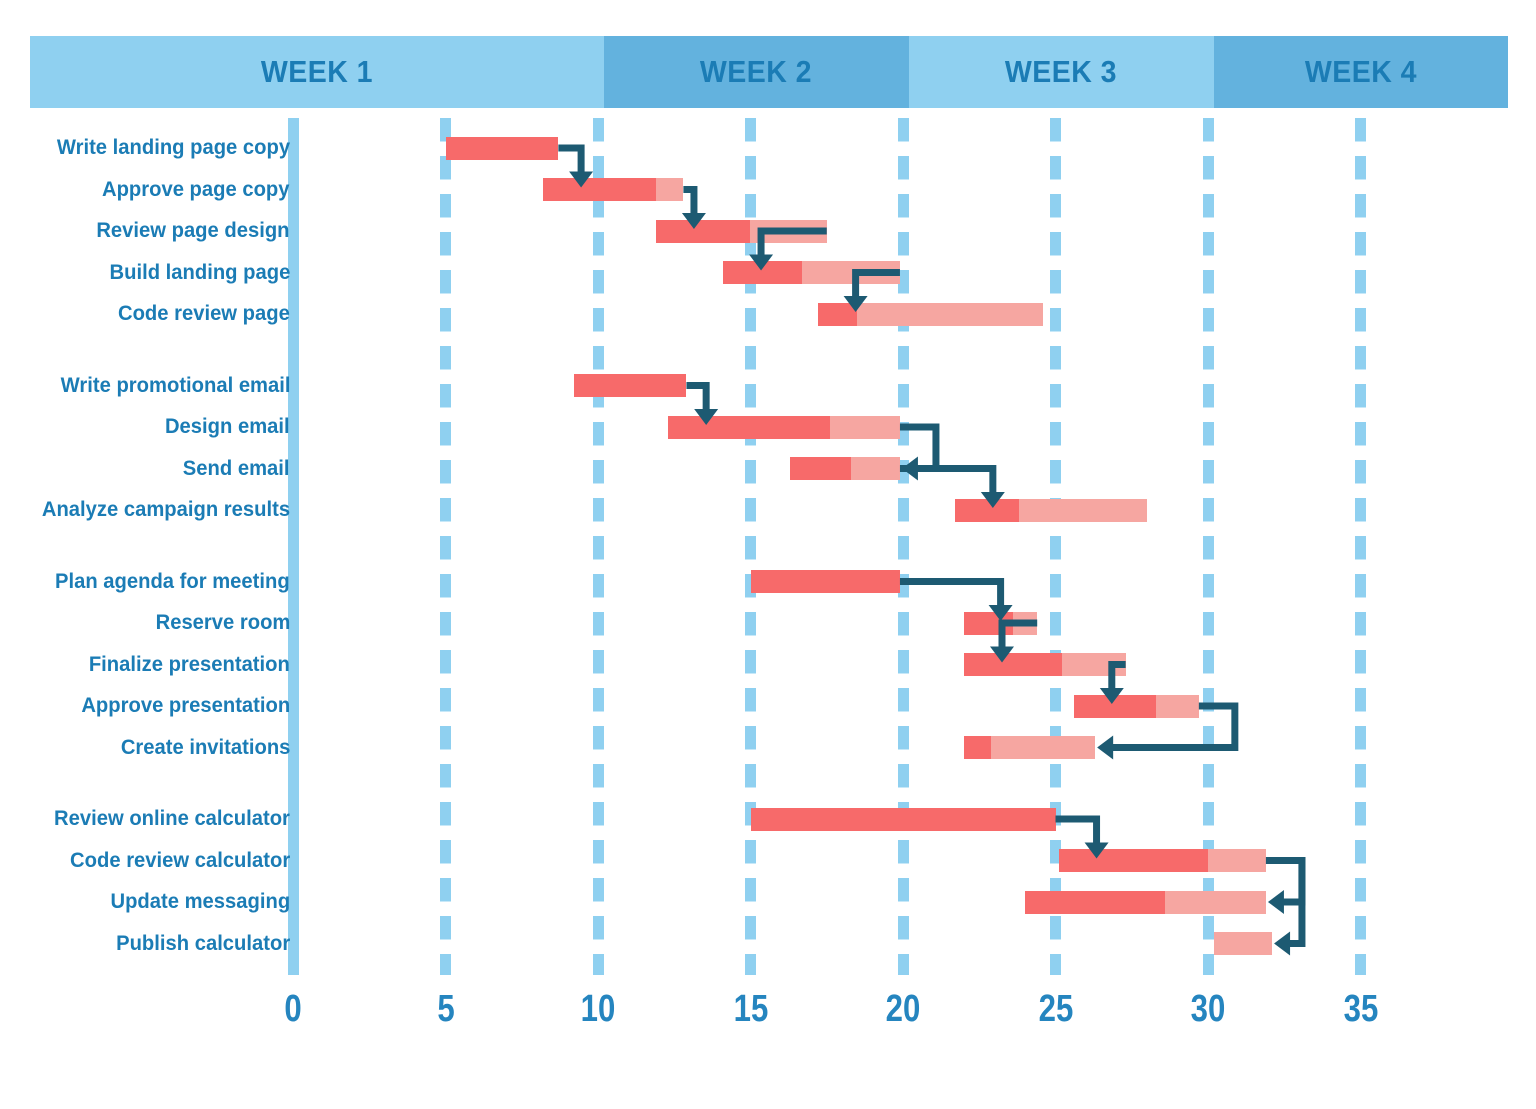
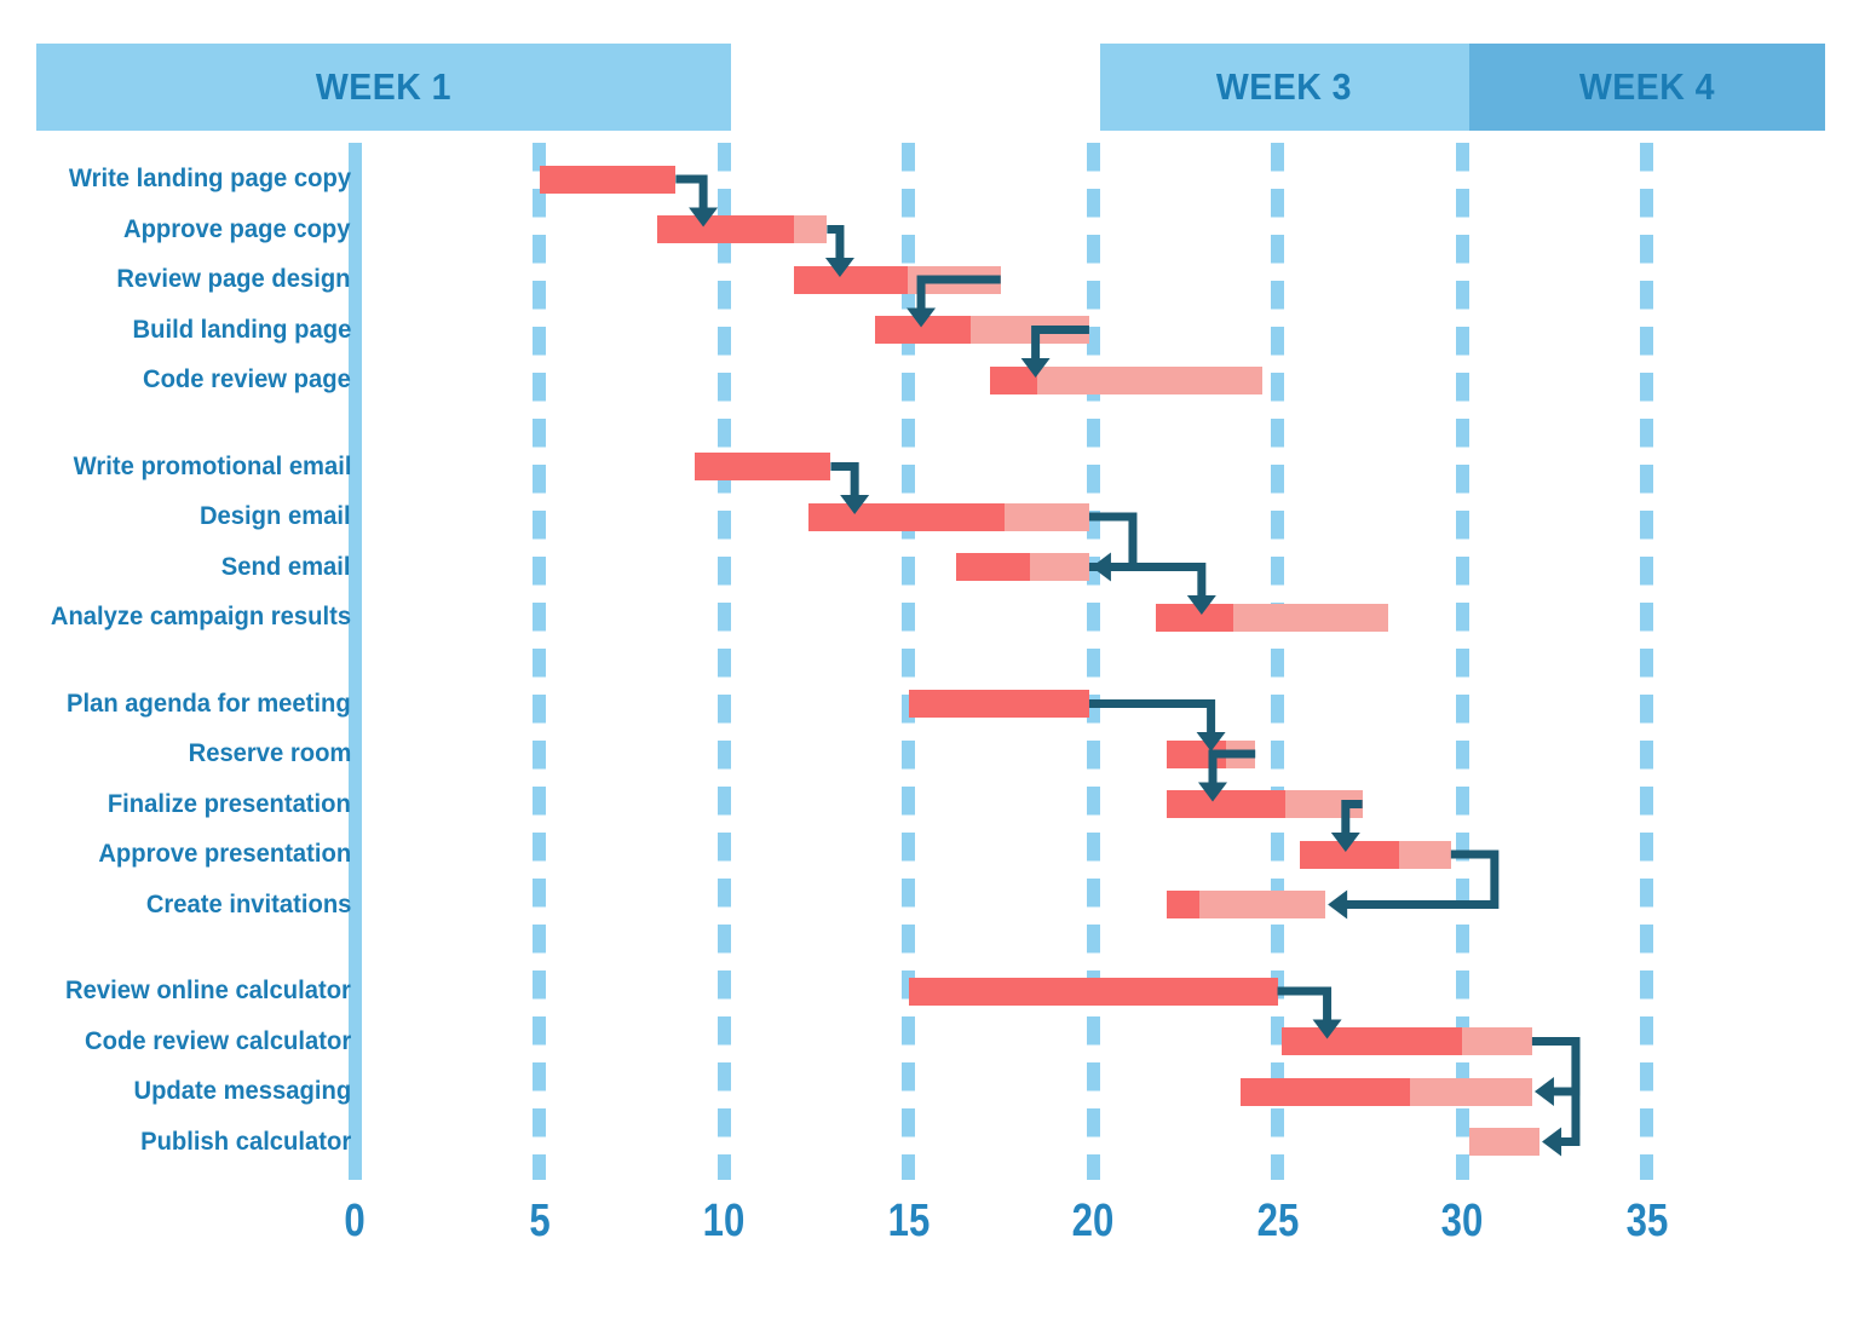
  WEEK 1
- WEEK 2
  WEEK 3
  WEEK 4
  Write landing page copy
  Approve page copy
  Review page design
  Build landing page
  Code review page
  Write promotional email
  Design email
  Send email
  Analyze campaign results
  Plan agenda for meeting
  Reserve room
  Finalize presentation
  Approve presentation
  Create invitations
  Review online calculator
  Code review calculator
  Update messaging
  Publish calculator
  0
  5
  10
  15
  20
  25
  30
  35
